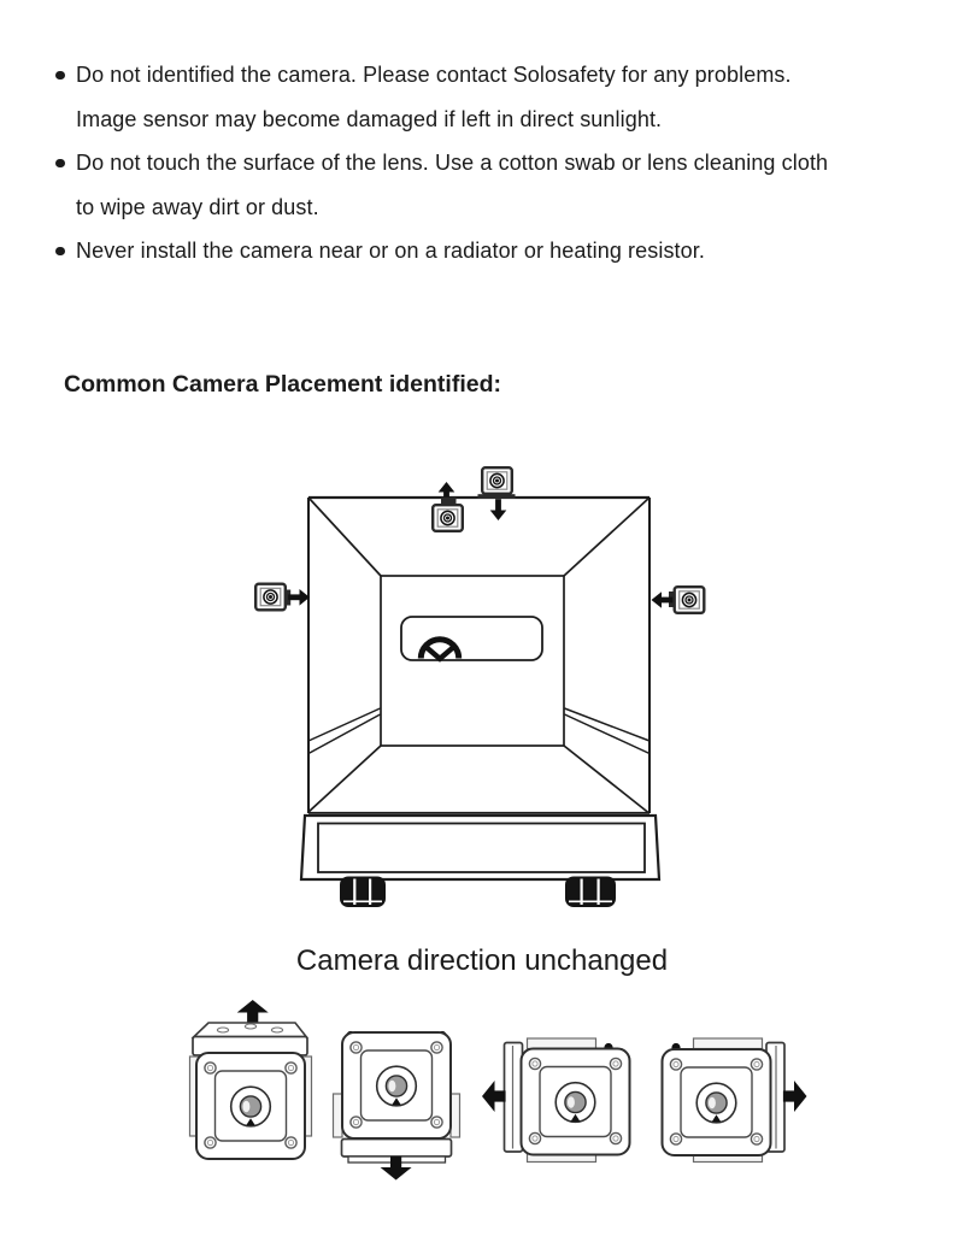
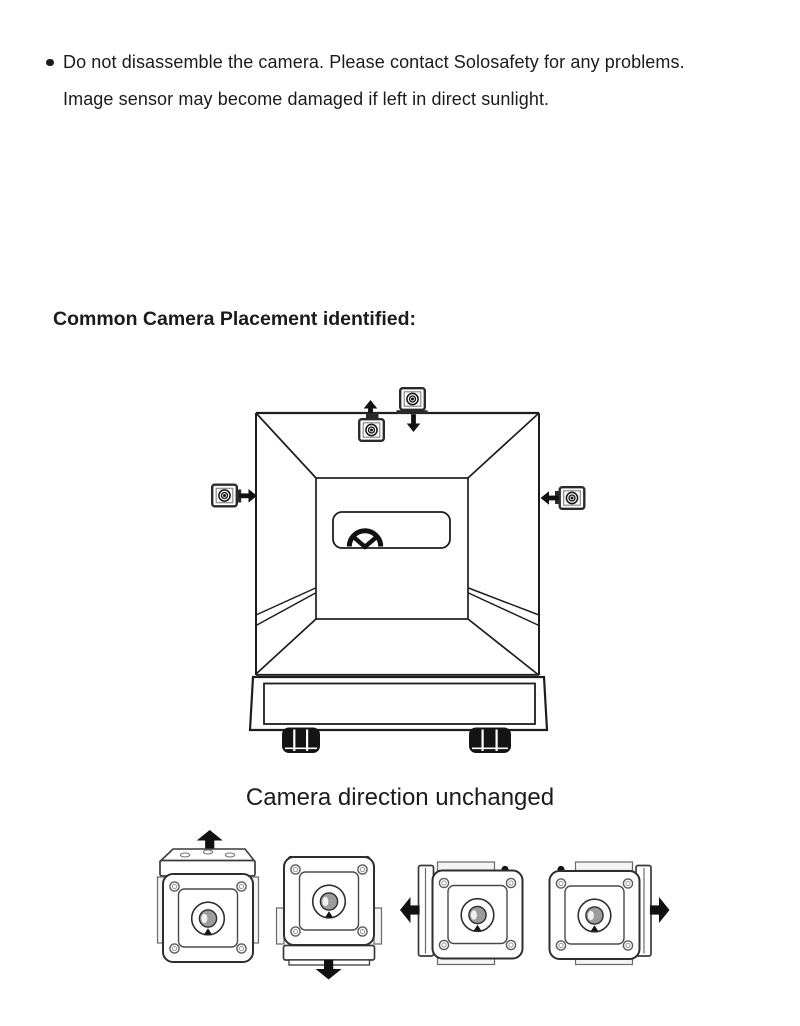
- Do not identified the camera. Please contact Solosafety for any problems.
+ Do not disassemble the camera. Please contact Solosafety for any problems.
  Image sensor may become damaged if left in direct sunlight.
- Do not touch the surface of the lens. Use a cotton swab or lens cleaning cloth
- to wipe away dirt or dust.
- Never install the camera near or on a radiator or heating resistor.
  Common Camera Placement identified:
  Camera direction unchanged
